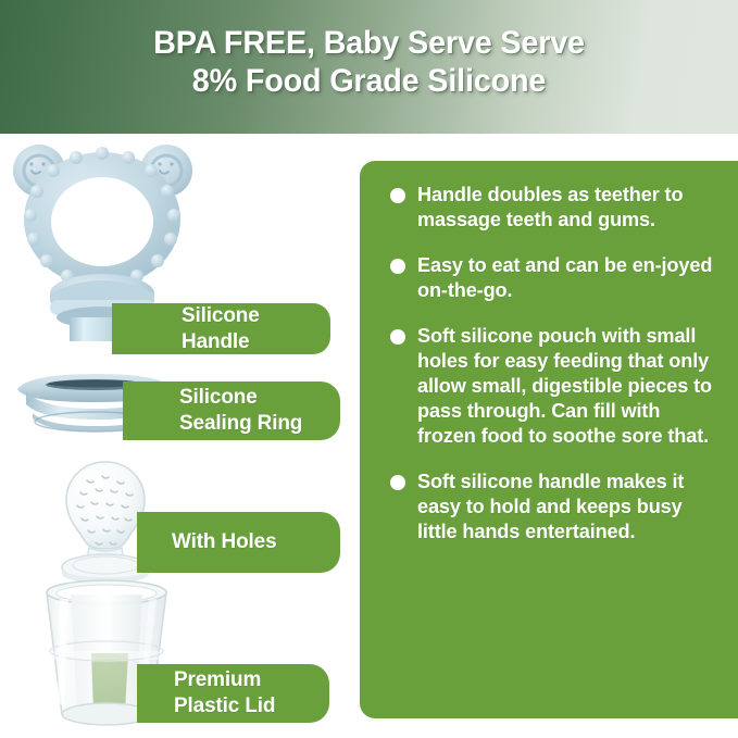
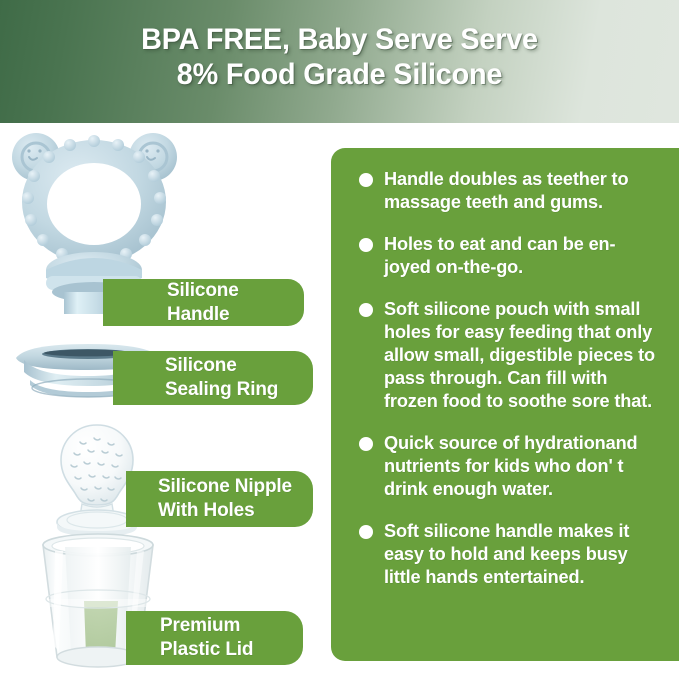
  BPA FREE, Baby Serve Serve
  8% Food Grade Silicone
  Silicone
  Handle
  Silicone
  Sealing Ring
+ Silicone Nipple
  With Holes
  Premium
  Plastic Lid
  Handle doubles as teether to massage teeth and gums.
- Easy to eat and can be en-joyed on-the-go.
+ Holes to eat and can be en-joyed on-the-go.
  Soft silicone pouch with small holes for easy feeding that only allow small, digestible pieces to pass through. Can fill with frozen food to soothe sore that.
+ Quick source of hydrationand nutrients for kids who don' t drink enough water.
  Soft silicone handle makes it easy to hold and keeps busy little hands entertained.
